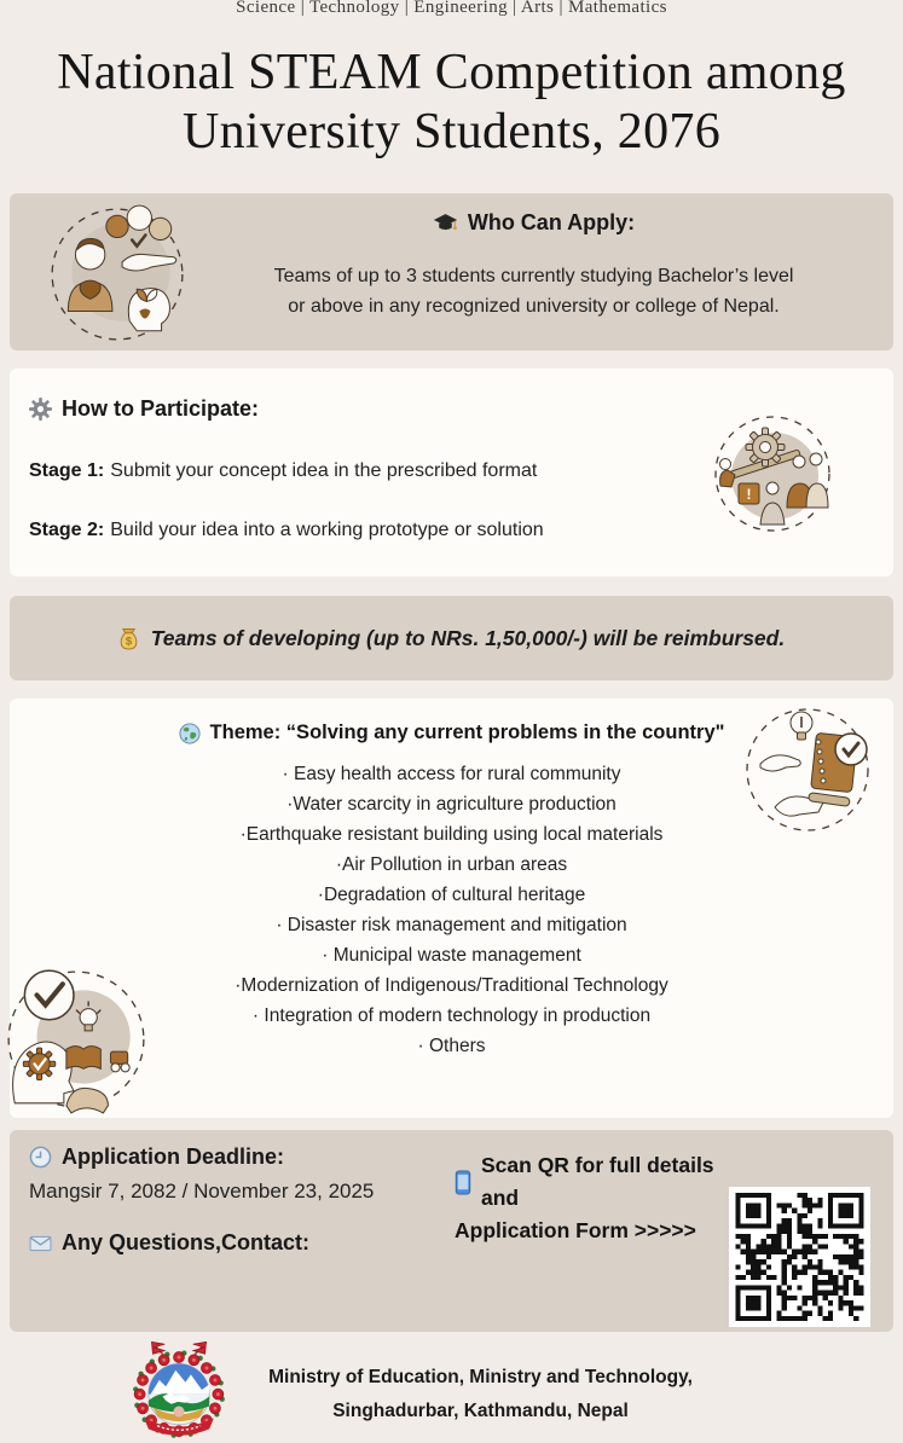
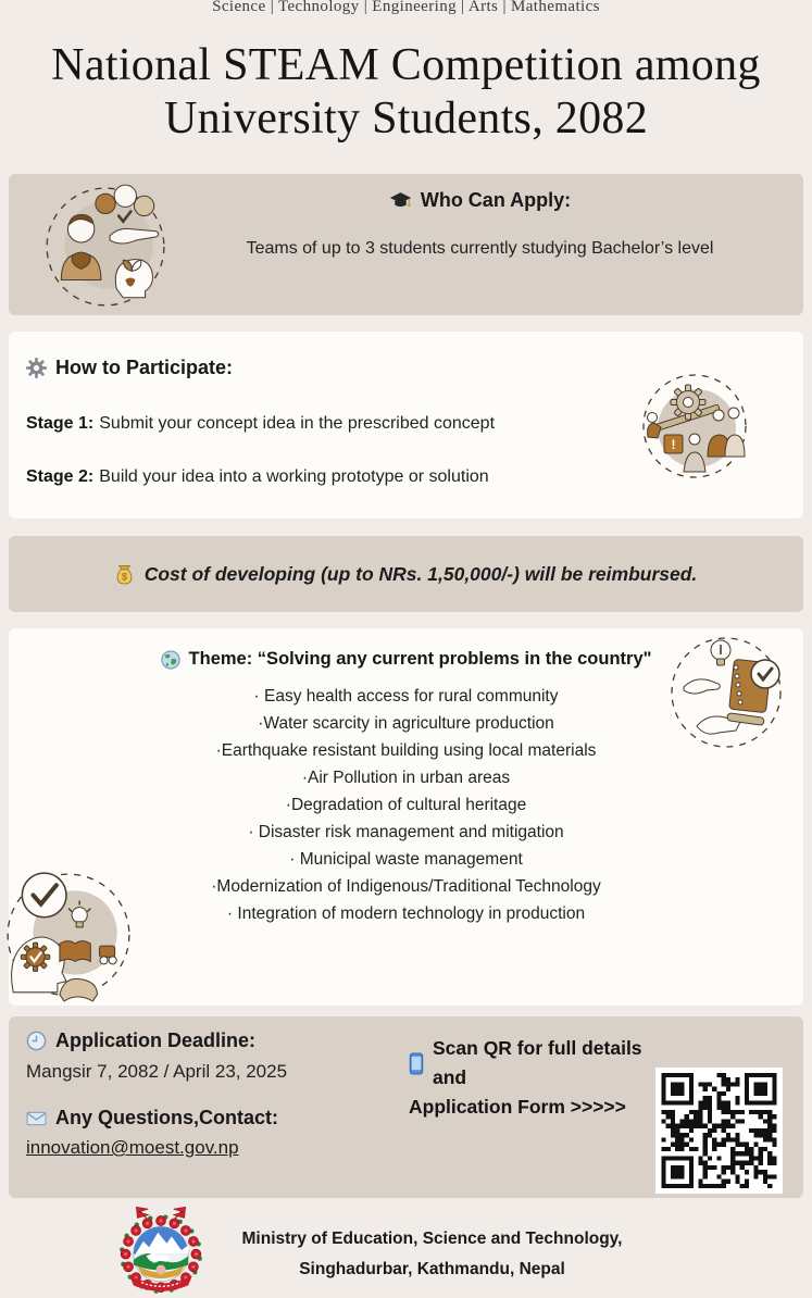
  Science | Technology | Engineering | Arts | Mathematics
  National STEAM Competition among
- University Students, 2076
+ University Students, 2082
  Who Can Apply:
  Teams of up to 3 students currently studying Bachelor’s level
- or above in any recognized university or college of Nepal.
  How to Participate:
- Stage 1: Submit your concept idea in the prescribed format
+ Stage 1: Submit your concept idea in the prescribed concept
  Stage 2: Build your idea into a working prototype or solution
  !
  $
- Teams of developing (up to NRs. 1,50,000/-) will be reimbursed.
+ Cost of developing (up to NRs. 1,50,000/-) will be reimbursed.
  Theme: “Solving any current problems in the country"
  · Easy health access for rural community
  ·Water scarcity in agriculture production
  ·Earthquake resistant building using local materials
  ·Air Pollution in urban areas
  ·Degradation of cultural heritage
  · Disaster risk management and mitigation
  · Municipal waste management
  ·Modernization of Indigenous/Traditional Technology
  · Integration of modern technology in production
- · Others
  Application Deadline:
- Mangsir 7, 2082 / November 23, 2025
+ Mangsir 7, 2082 / April 23, 2025
  Any Questions,Contact:
+ innovation@moest.gov.np
  Scan QR for full details and
  Application Form >>>>>
- Ministry of Education, Ministry and Technology,
+ Ministry of Education, Science and Technology,
  Singhadurbar, Kathmandu, Nepal
